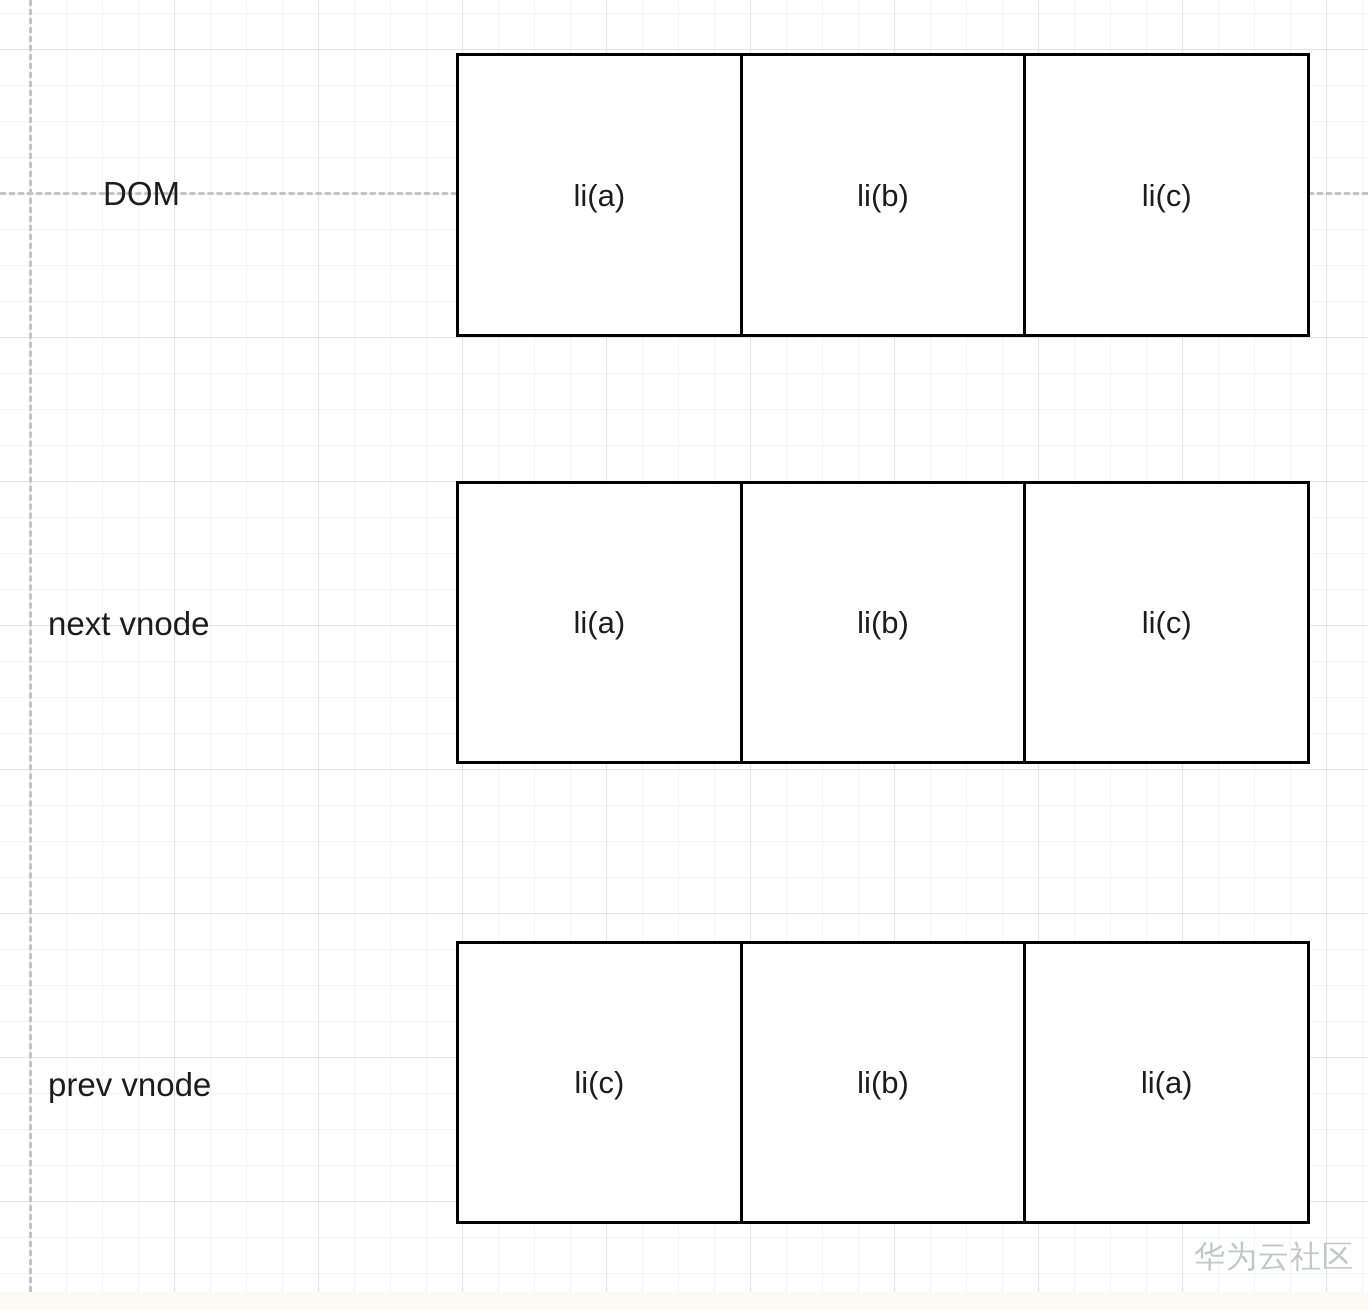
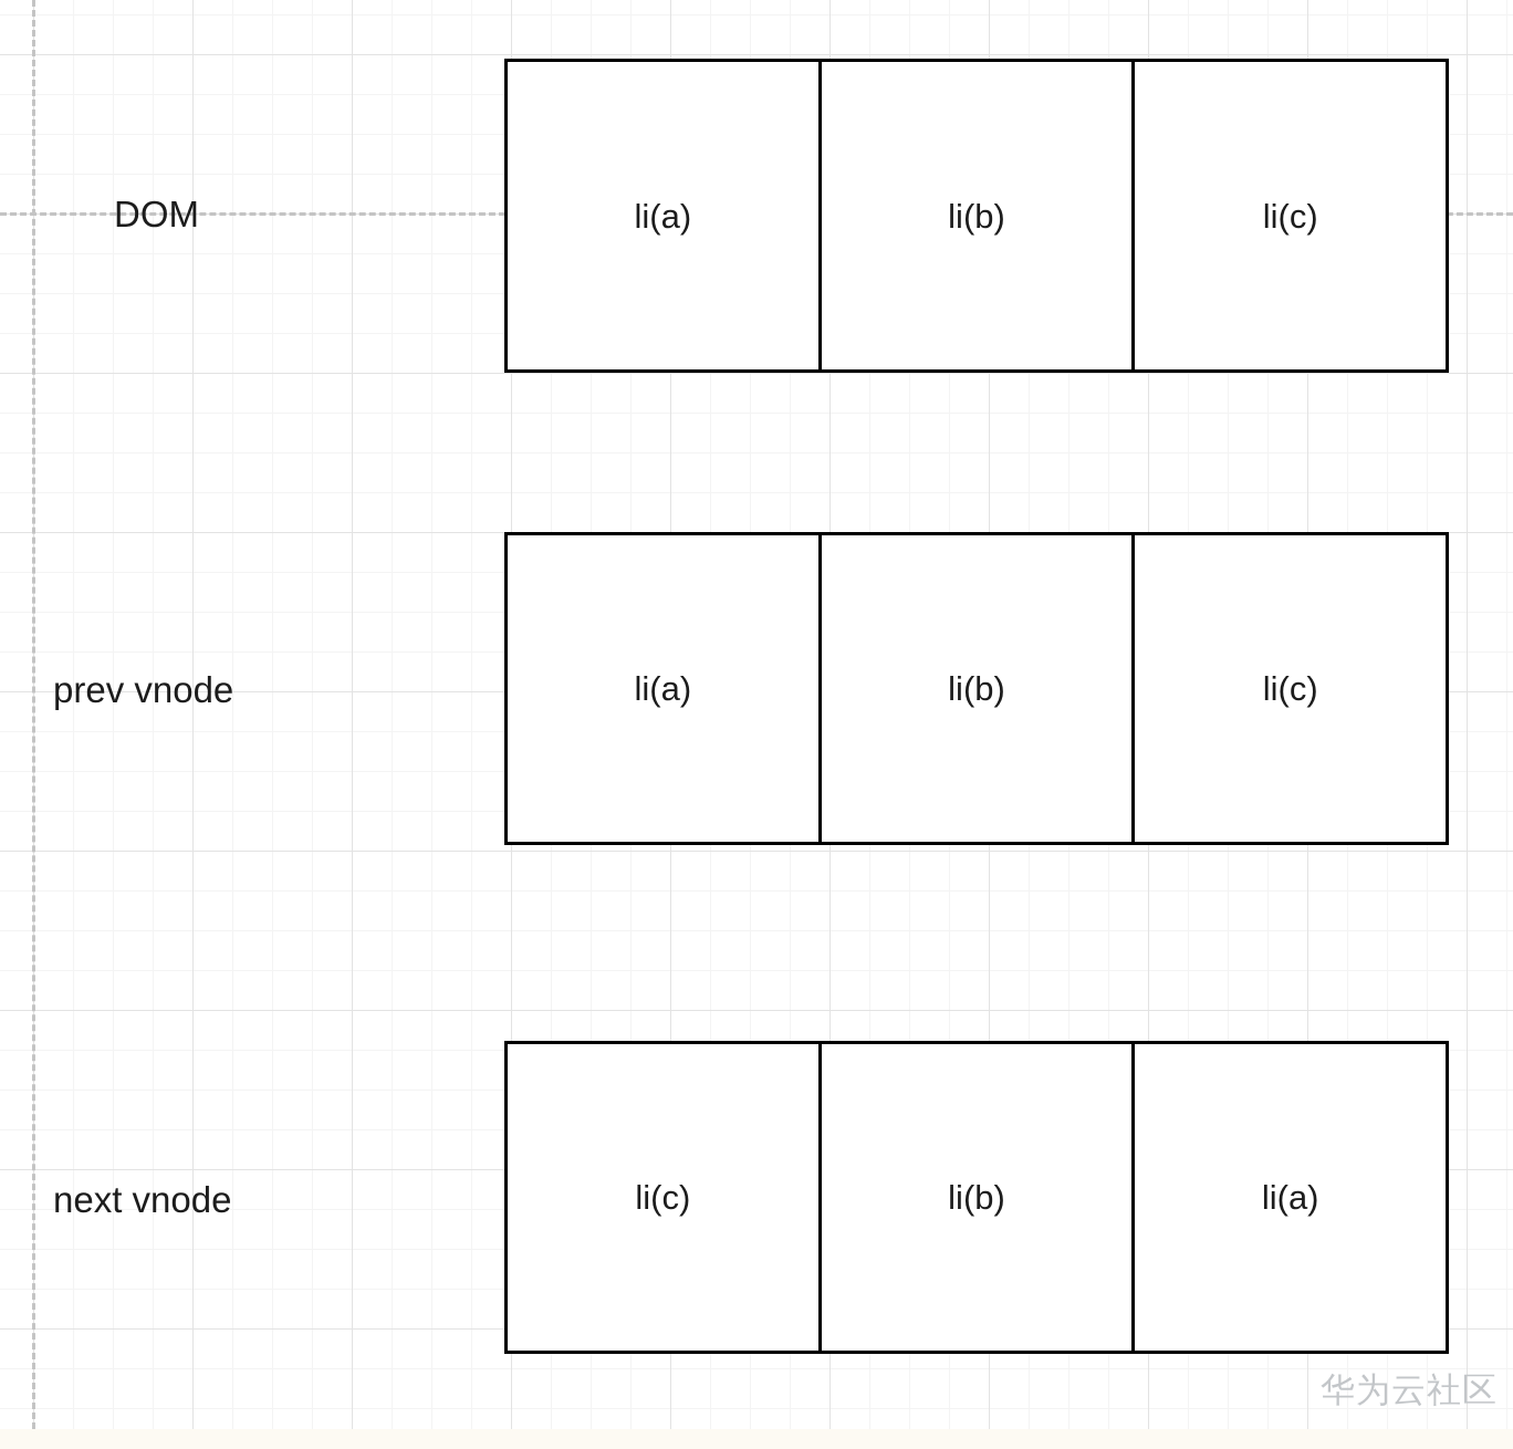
  DOM
  li(a)
  li(b)
  li(c)
- next vnode
+ prev vnode
  li(a)
  li(b)
  li(c)
- prev vnode
+ next vnode
  li(c)
  li(b)
  li(a)
  华为云社区
